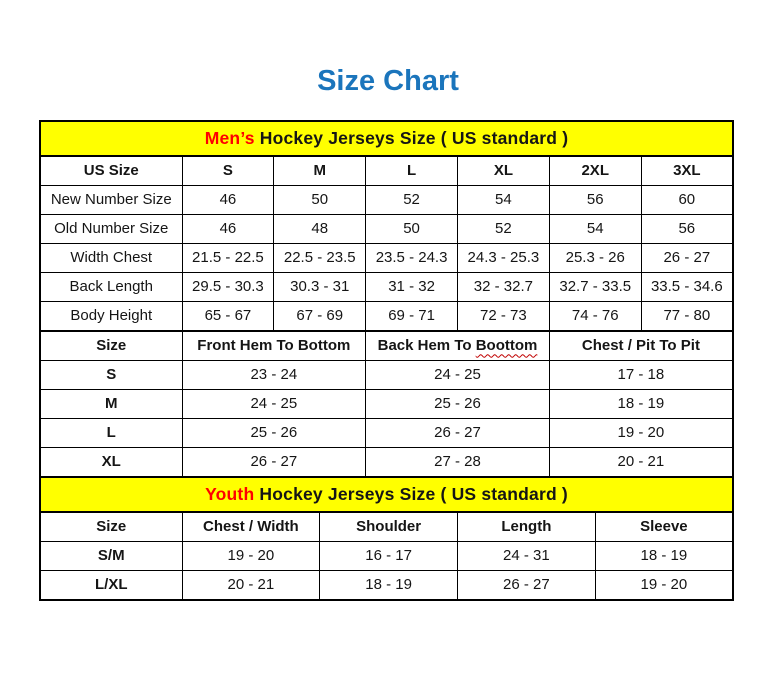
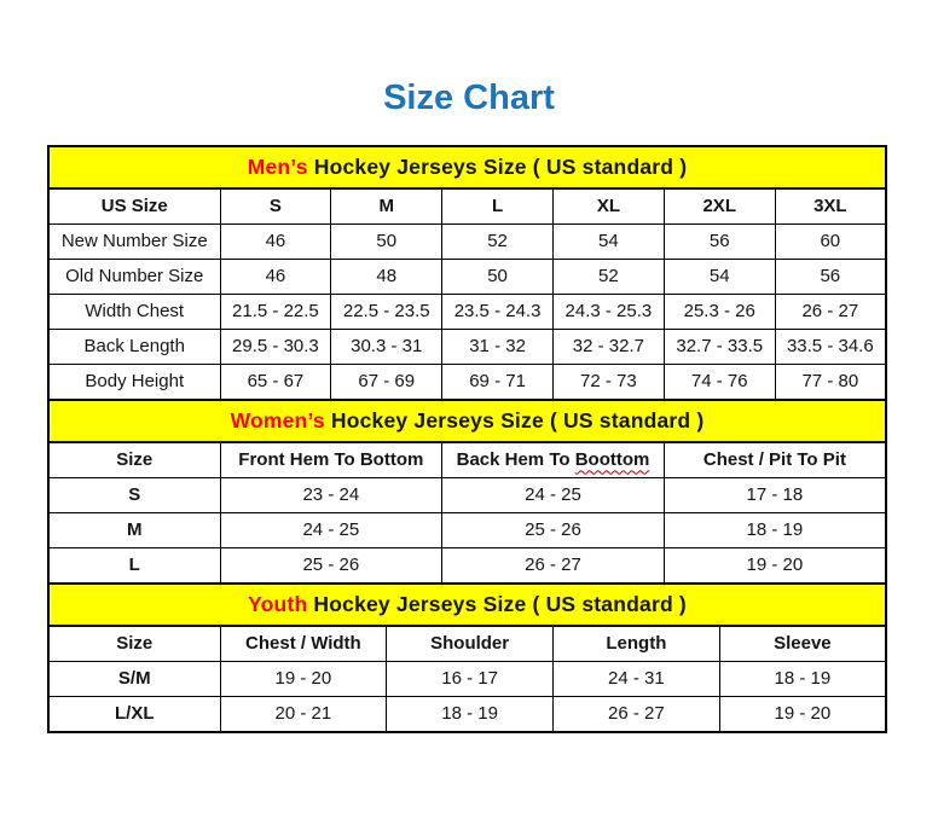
  Size Chart
  Men’s Hockey Jerseys Size ( US standard )
  US Size	S	M	L	XL	2XL	3XL
  New Number Size	46	50	52	54	56	60
  Old Number Size	46	48	50	52	54	56
  Width Chest	21.5 - 22.5	22.5 - 23.5	23.5 - 24.3	24.3 - 25.3	25.3 - 26	26 - 27
  Back Length	29.5 - 30.3	30.3 - 31	31 - 32	32 - 32.7	32.7 - 33.5	33.5 - 34.6
  Body Height	65 - 67	67 - 69	69 - 71	72 - 73	74 - 76	77 - 80
+ Women’s Hockey Jerseys Size ( US standard )
  Size	Front Hem To Bottom	Back Hem To Boottom	Chest / Pit To Pit
  S	23 - 24	24 - 25	17 - 18
  M	24 - 25	25 - 26	18 - 19
  L	25 - 26	26 - 27	19 - 20
- XL	26 - 27	27 - 28	20 - 21
  Youth Hockey Jerseys Size ( US standard )
  Size	Chest / Width	Shoulder	Length	Sleeve
  S/M	19 - 20	16 - 17	24 - 31	18 - 19
  L/XL	20 - 21	18 - 19	26 - 27	19 - 20
